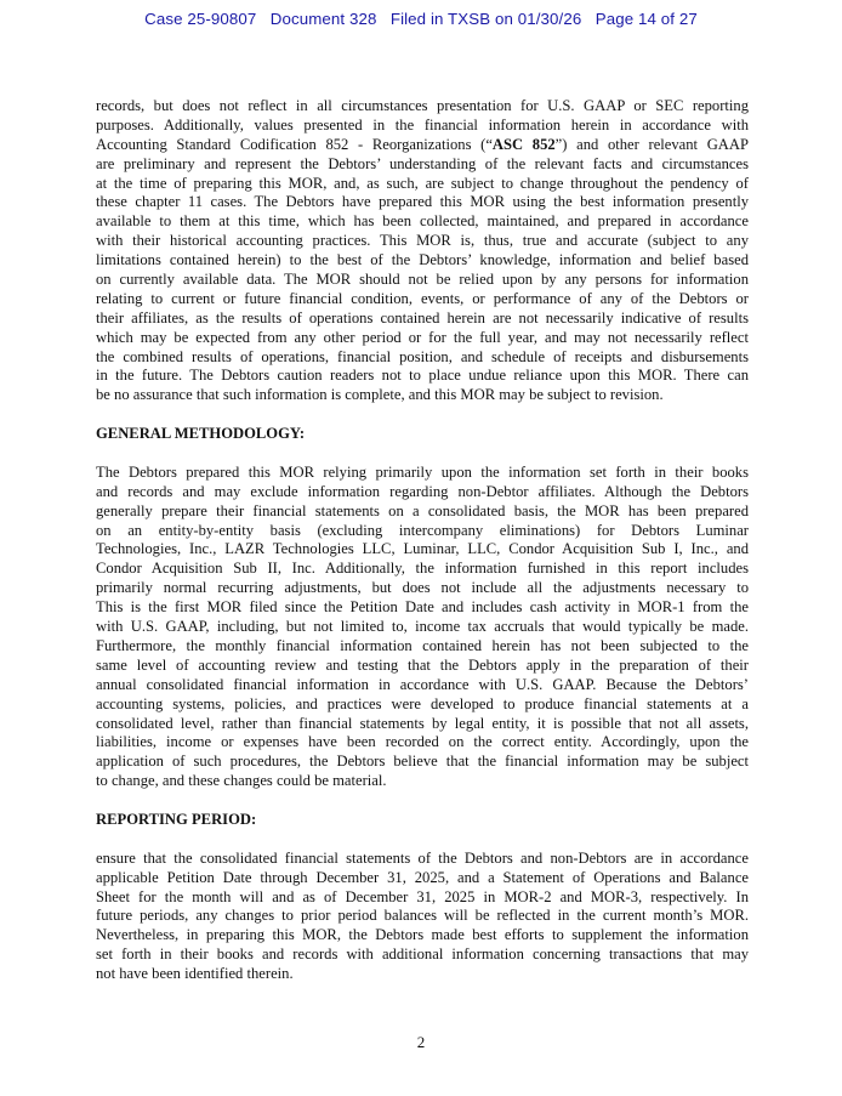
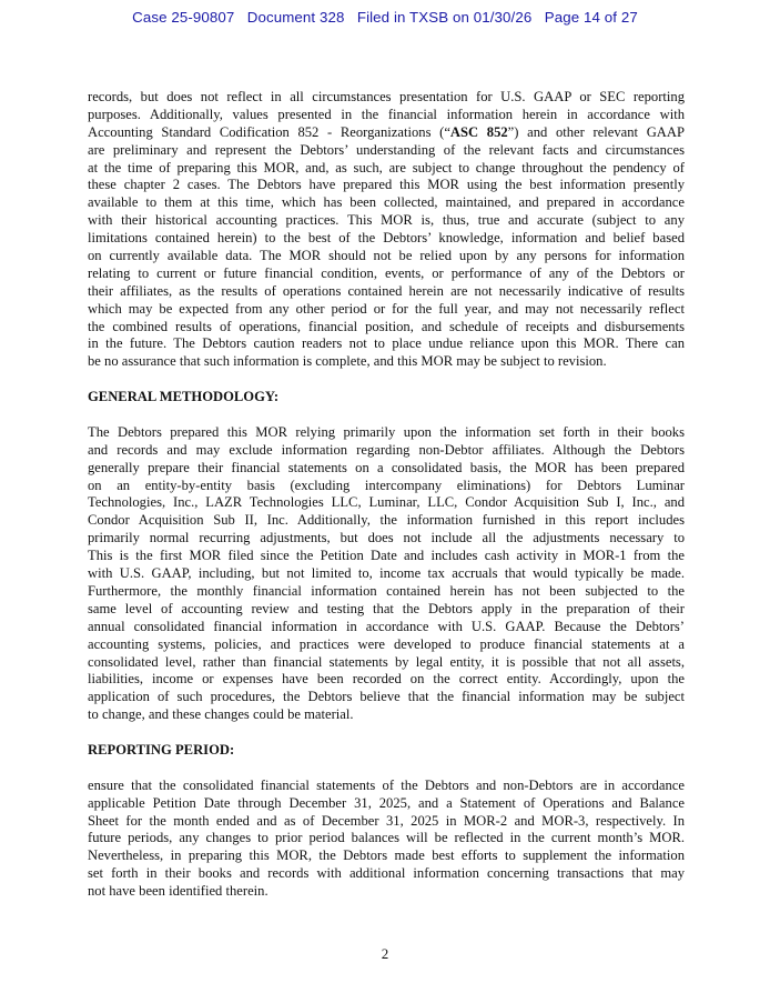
  Case 25-90807 Document 328 Filed in TXSB on 01/30/26 Page 14 of 27
  records, but does not reflect in all circumstances presentation for U.S. GAAP or SEC reporting
  purposes. Additionally, values presented in the financial information herein in accordance with
  Accounting Standard Codification 852 - Reorganizations (“ASC 852”) and other relevant GAAP
  are preliminary and represent the Debtors’ understanding of the relevant facts and circumstances
  at the time of preparing this MOR, and, as such, are subject to change throughout the pendency of
- these chapter 11 cases. The Debtors have prepared this MOR using the best information presently
+ these chapter 2 cases. The Debtors have prepared this MOR using the best information presently
  available to them at this time, which has been collected, maintained, and prepared in accordance
  with their historical accounting practices. This MOR is, thus, true and accurate (subject to any
  limitations contained herein) to the best of the Debtors’ knowledge, information and belief based
  on currently available data. The MOR should not be relied upon by any persons for information
  relating to current or future financial condition, events, or performance of any of the Debtors or
  their affiliates, as the results of operations contained herein are not necessarily indicative of results
  which may be expected from any other period or for the full year, and may not necessarily reflect
  the combined results of operations, financial position, and schedule of receipts and disbursements
  in the future. The Debtors caution readers not to place undue reliance upon this MOR. There can
  be no assurance that such information is complete, and this MOR may be subject to revision.
  GENERAL METHODOLOGY:
  The Debtors prepared this MOR relying primarily upon the information set forth in their books
  and records and may exclude information regarding non-Debtor affiliates. Although the Debtors
  generally prepare their financial statements on a consolidated basis, the MOR has been prepared
  on an entity-by-entity basis (excluding intercompany eliminations) for Debtors Luminar
  Technologies, Inc., LAZR Technologies LLC, Luminar, LLC, Condor Acquisition Sub I, Inc., and
  Condor Acquisition Sub II, Inc. Additionally, the information furnished in this report includes
  primarily normal recurring adjustments, but does not include all the adjustments necessary to
  This is the first MOR filed since the Petition Date and includes cash activity in MOR-1 from the
  with U.S. GAAP, including, but not limited to, income tax accruals that would typically be made.
  Furthermore, the monthly financial information contained herein has not been subjected to the
  same level of accounting review and testing that the Debtors apply in the preparation of their
  annual consolidated financial information in accordance with U.S. GAAP. Because the Debtors’
  accounting systems, policies, and practices were developed to produce financial statements at a
  consolidated level, rather than financial statements by legal entity, it is possible that not all assets,
  liabilities, income or expenses have been recorded on the correct entity. Accordingly, upon the
  application of such procedures, the Debtors believe that the financial information may be subject
  to change, and these changes could be material.
  REPORTING PERIOD:
  ensure that the consolidated financial statements of the Debtors and non-Debtors are in accordance
  applicable Petition Date through December 31, 2025, and a Statement of Operations and Balance
- Sheet for the month will and as of December 31, 2025 in MOR-2 and MOR-3, respectively. In
+ Sheet for the month ended and as of December 31, 2025 in MOR-2 and MOR-3, respectively. In
  future periods, any changes to prior period balances will be reflected in the current month’s MOR.
  Nevertheless, in preparing this MOR, the Debtors made best efforts to supplement the information
  set forth in their books and records with additional information concerning transactions that may
  not have been identified therein.
  2
